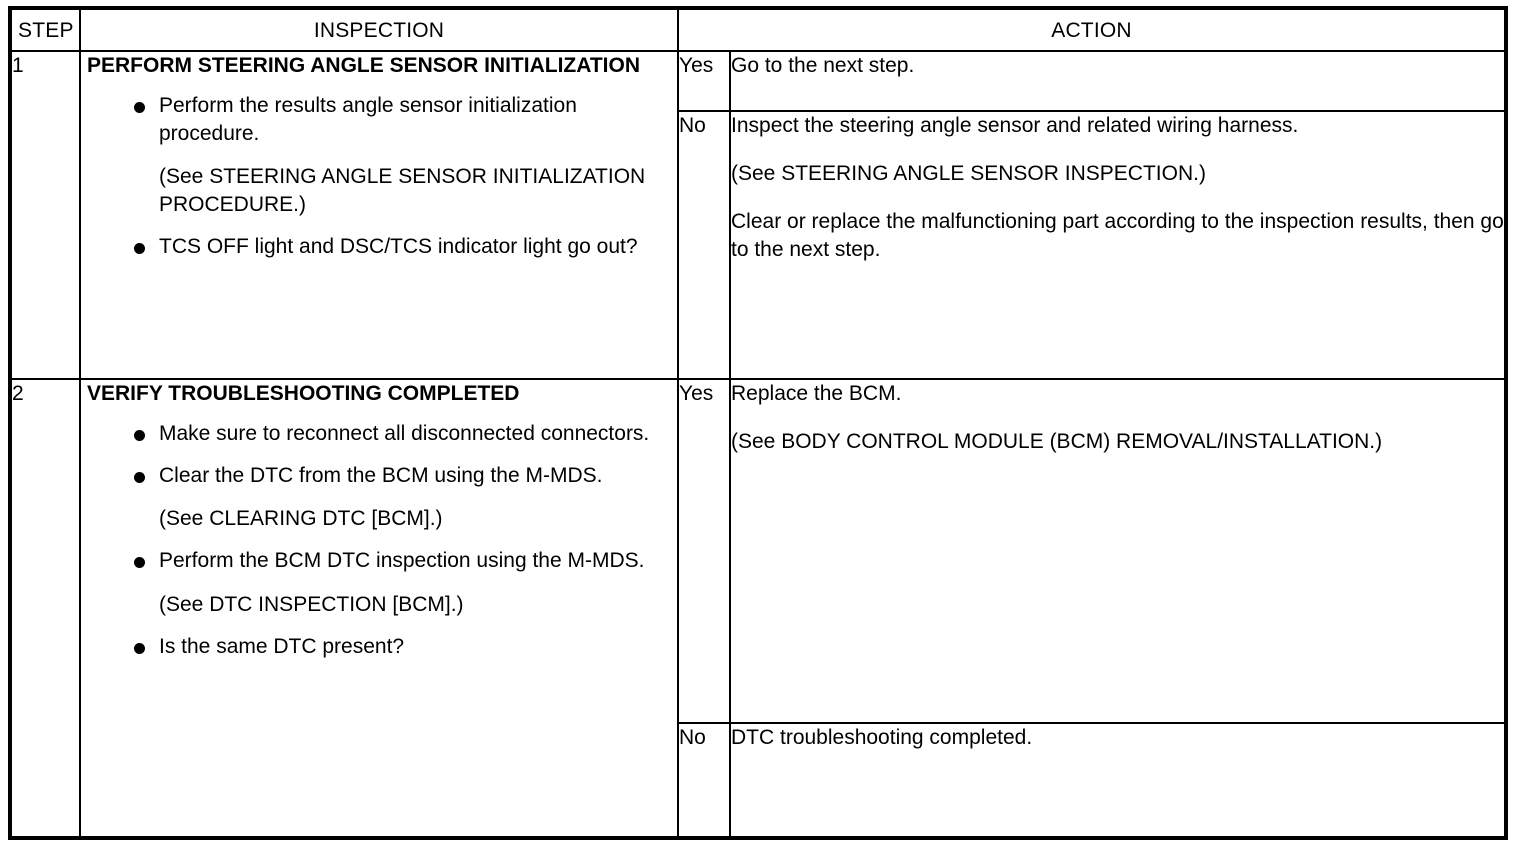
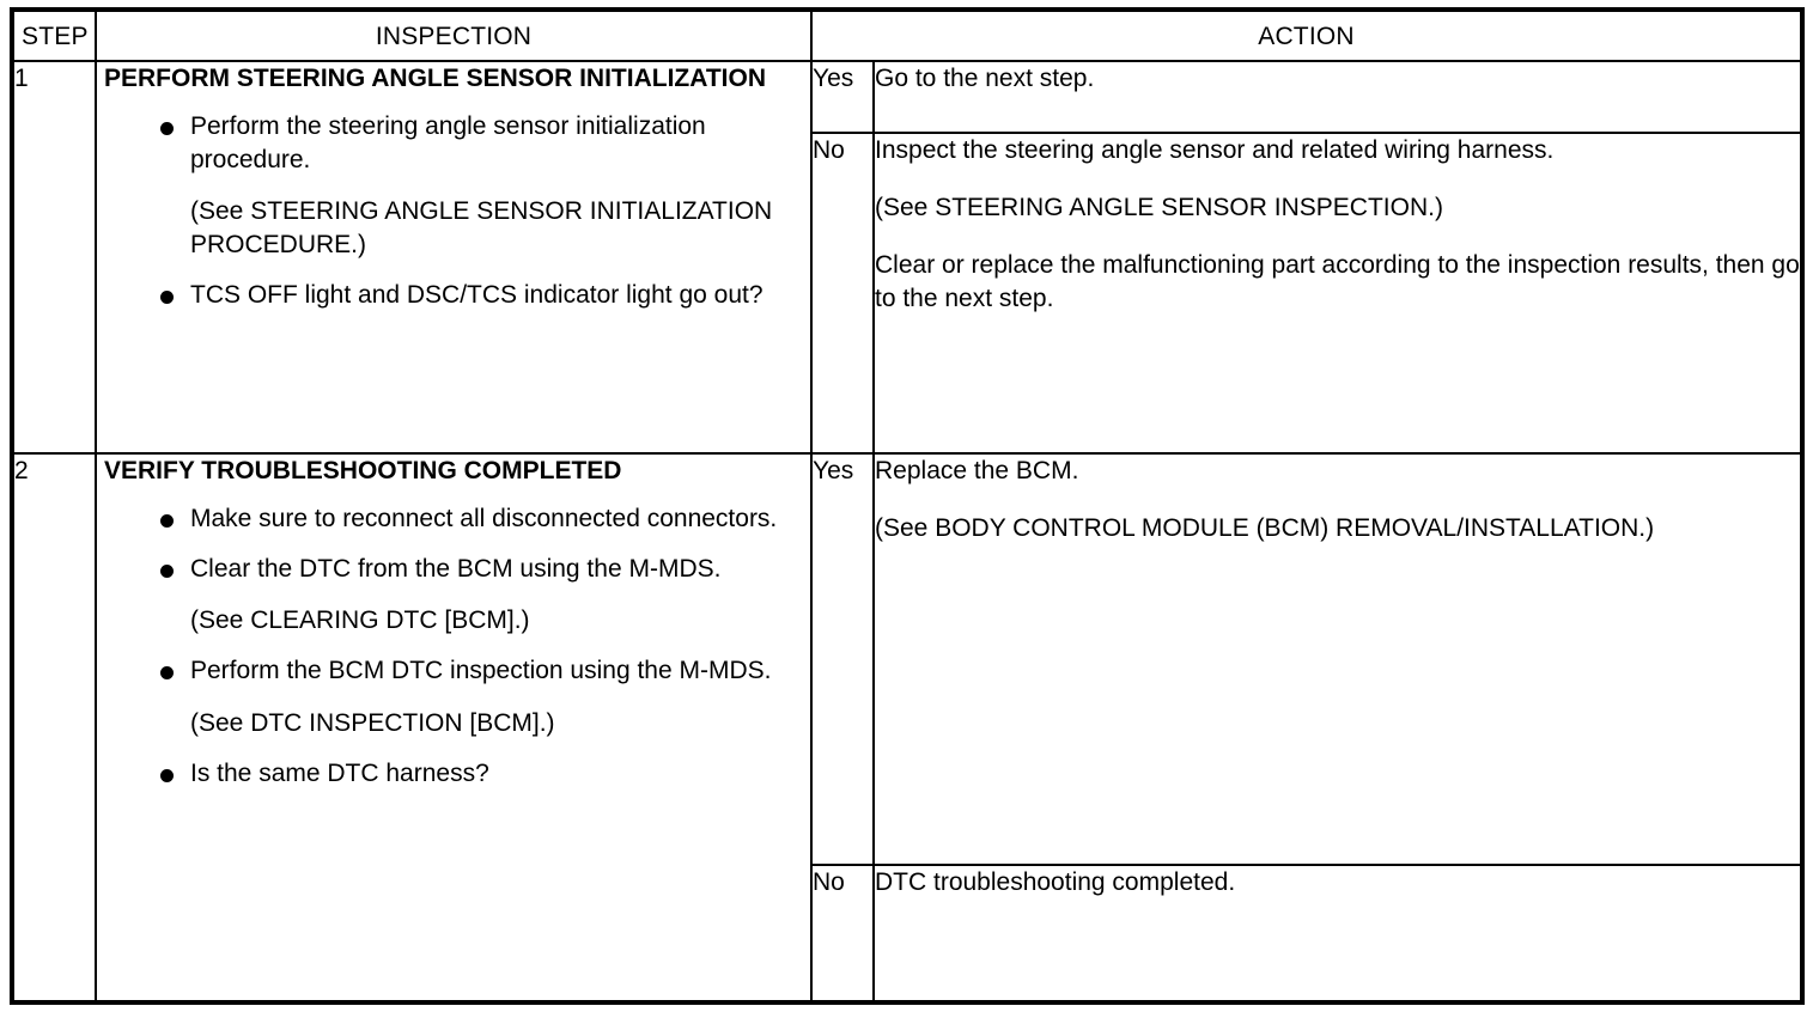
  STEP	INSPECTION	ACTION
- 1	PERFORM STEERING ANGLE SENSOR INITIALIZATION Perform the results angle sensor initialization procedure. (See STEERING ANGLE SENSOR INITIALIZATION PROCEDURE.) TCS OFF light and DSC/TCS indicator light go out?	Yes	Go to the next step.
+ 1	PERFORM STEERING ANGLE SENSOR INITIALIZATION Perform the steering angle sensor initialization procedure. (See STEERING ANGLE SENSOR INITIALIZATION PROCEDURE.) TCS OFF light and DSC/TCS indicator light go out?	Yes	Go to the next step.
  No	Inspect the steering angle sensor and related wiring harness. (See STEERING ANGLE SENSOR INSPECTION.) Clear or replace the malfunctioning part according to the inspection results, then go to the next step.
- 2	VERIFY TROUBLESHOOTING COMPLETED Make sure to reconnect all disconnected connectors. Clear the DTC from the BCM using the M-MDS. (See CLEARING DTC [BCM].) Perform the BCM DTC inspection using the M-MDS. (See DTC INSPECTION [BCM].) Is the same DTC present?	Yes	Replace the BCM. (See BODY CONTROL MODULE (BCM) REMOVAL/INSTALLATION.)
+ 2	VERIFY TROUBLESHOOTING COMPLETED Make sure to reconnect all disconnected connectors. Clear the DTC from the BCM using the M-MDS. (See CLEARING DTC [BCM].) Perform the BCM DTC inspection using the M-MDS. (See DTC INSPECTION [BCM].) Is the same DTC harness?	Yes	Replace the BCM. (See BODY CONTROL MODULE (BCM) REMOVAL/INSTALLATION.)
  No	DTC troubleshooting completed.
